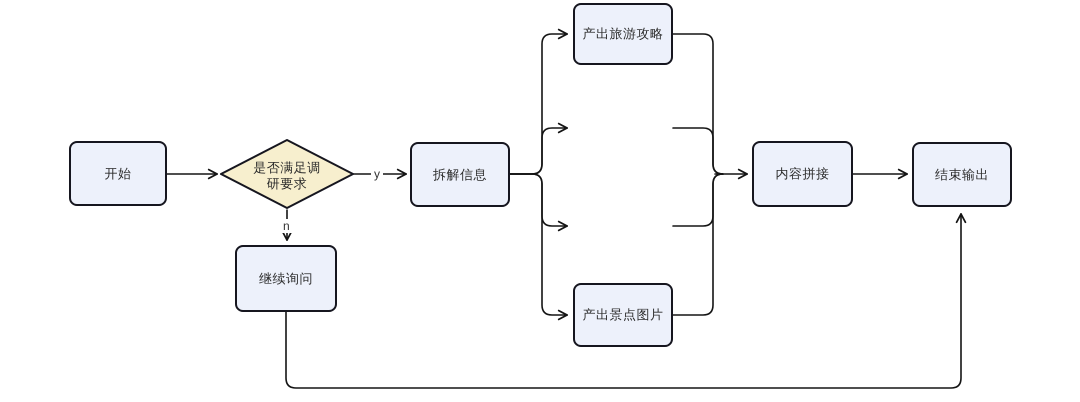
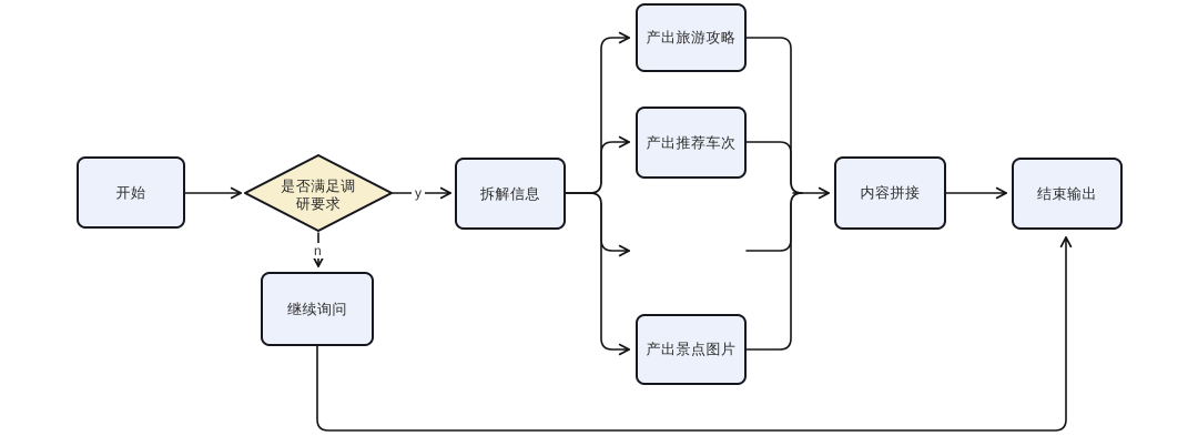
  开始
  是否满足调研要求
  拆解信息
  产出旅游攻略
+ 产出推荐车次
  产出景点图片
  内容拼接
  结束输出
  继续询问
  y
  n
